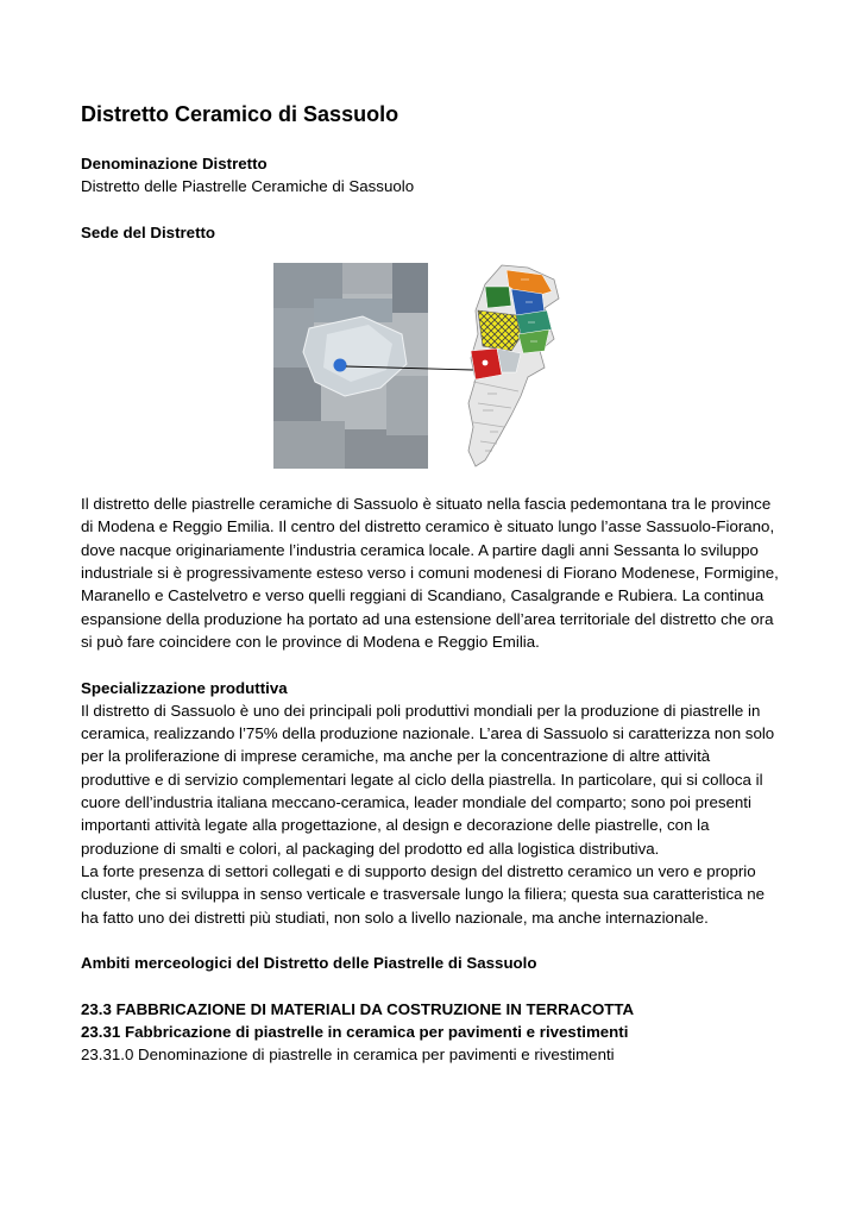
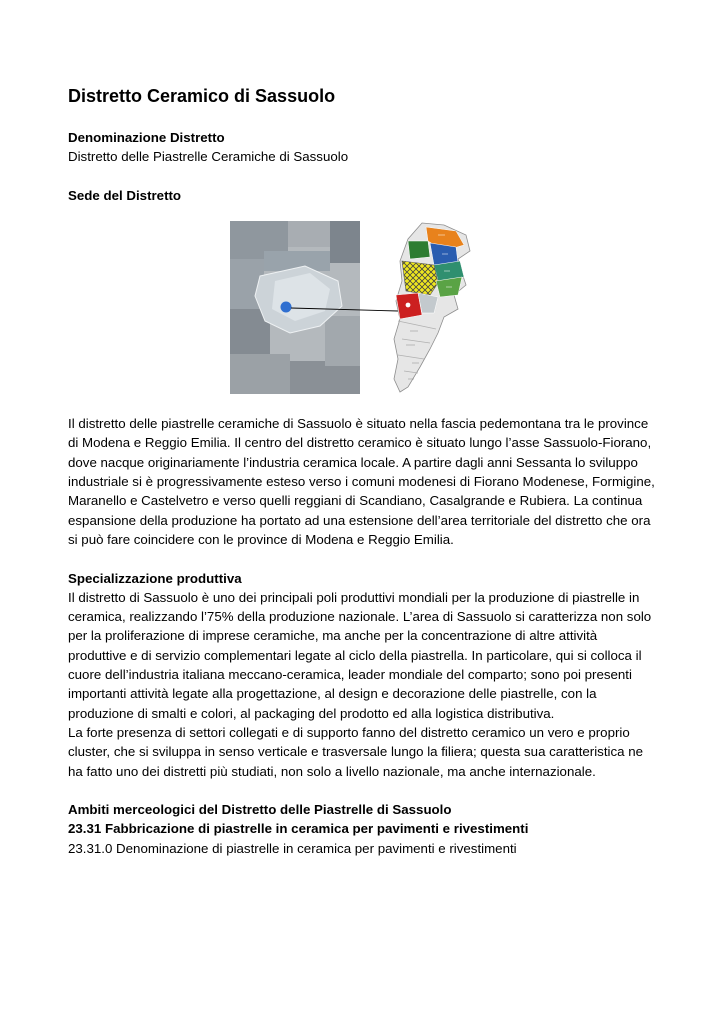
  Distretto Ceramico di Sassuolo
  Denominazione Distretto
  Distretto delle Piastrelle Ceramiche di Sassuolo
  Sede del Distretto
  Il distretto delle piastrelle ceramiche di Sassuolo è situato nella fascia pedemontana tra le province di Modena e Reggio Emilia. Il centro del distretto ceramico è situato lungo l’asse Sassuolo-Fiorano, dove nacque originariamente l’industria ceramica locale. A partire dagli anni Sessanta lo sviluppo industriale si è progressivamente esteso verso i comuni modenesi di Fiorano Modenese, Formigine, Maranello e Castelvetro e verso quelli reggiani di Scandiano, Casalgrande e Rubiera. La continua espansione della produzione ha portato ad una estensione dell’area territoriale del distretto che ora si può fare coincidere con le province di Modena e Reggio Emilia.
  Specializzazione produttiva
  Il distretto di Sassuolo è uno dei principali poli produttivi mondiali per la produzione di piastrelle in ceramica, realizzando l’75% della produzione nazionale. L’area di Sassuolo si caratterizza non solo per la proliferazione di imprese ceramiche, ma anche per la concentrazione di altre attività produttive e di servizio complementari legate al ciclo della piastrella. In particolare, qui si colloca il cuore dell’industria italiana meccano-ceramica, leader mondiale del comparto; sono poi presenti importanti attività legate alla progettazione, al design e decorazione delle piastrelle, con la produzione di smalti e colori, al packaging del prodotto ed alla logistica distributiva.
- La forte presenza di settori collegati e di supporto design del distretto ceramico un vero e proprio cluster, che si sviluppa in senso verticale e trasversale lungo la filiera; questa sua caratteristica ne ha fatto uno dei distretti più studiati, non solo a livello nazionale, ma anche internazionale.
+ La forte presenza di settori collegati e di supporto fanno del distretto ceramico un vero e proprio cluster, che si sviluppa in senso verticale e trasversale lungo la filiera; questa sua caratteristica ne ha fatto uno dei distretti più studiati, non solo a livello nazionale, ma anche internazionale.
  Ambiti merceologici del Distretto delle Piastrelle di Sassuolo
- 23.3 FABBRICAZIONE DI MATERIALI DA COSTRUZIONE IN TERRACOTTA
  23.31 Fabbricazione di piastrelle in ceramica per pavimenti e rivestimenti
  23.31.0 Denominazione di piastrelle in ceramica per pavimenti e rivestimenti
